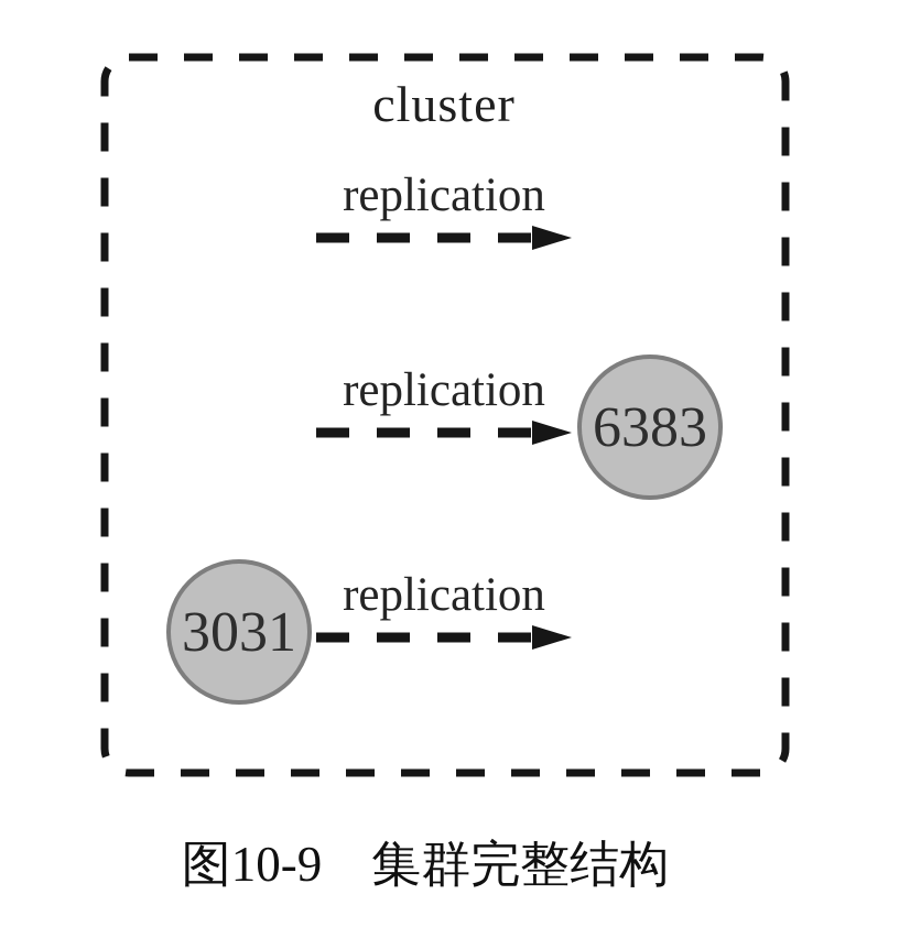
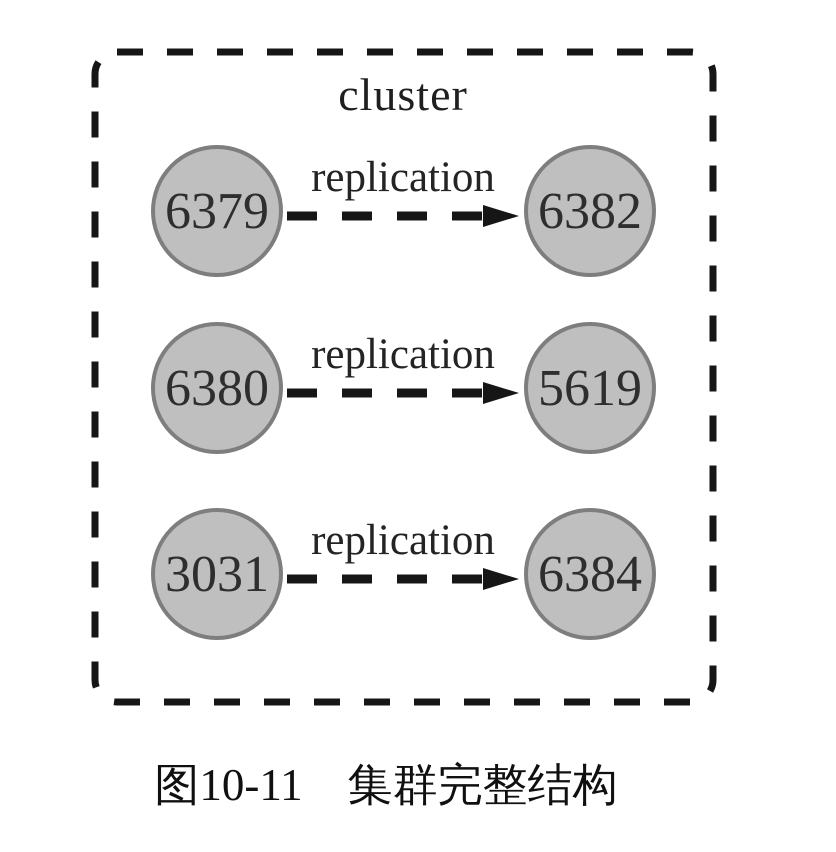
  cluster
+ 6379
  replication
+ 6382
+ 6380
  replication
- 6383
+ 5619
  3031
  replication
+ 6384
- 图10-9 集群完整结构
+ 图10-11 集群完整结构
